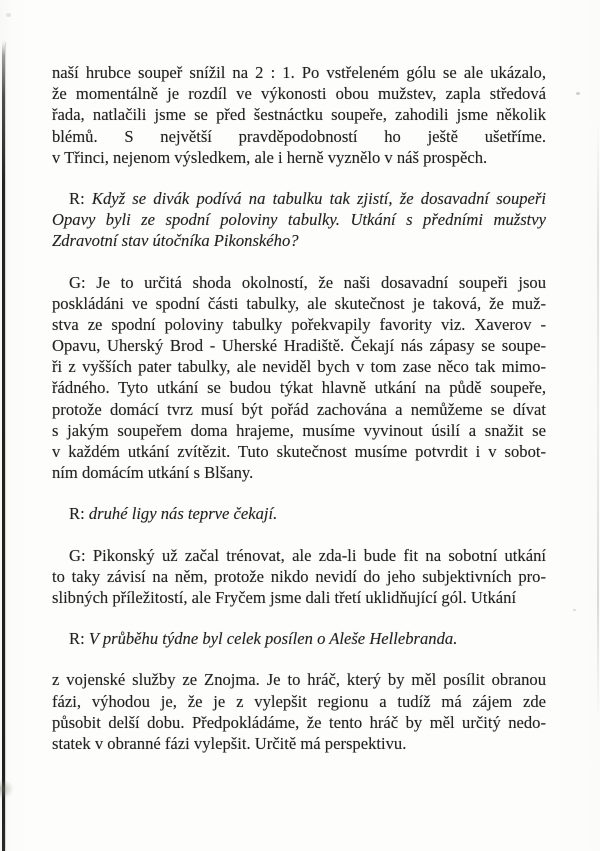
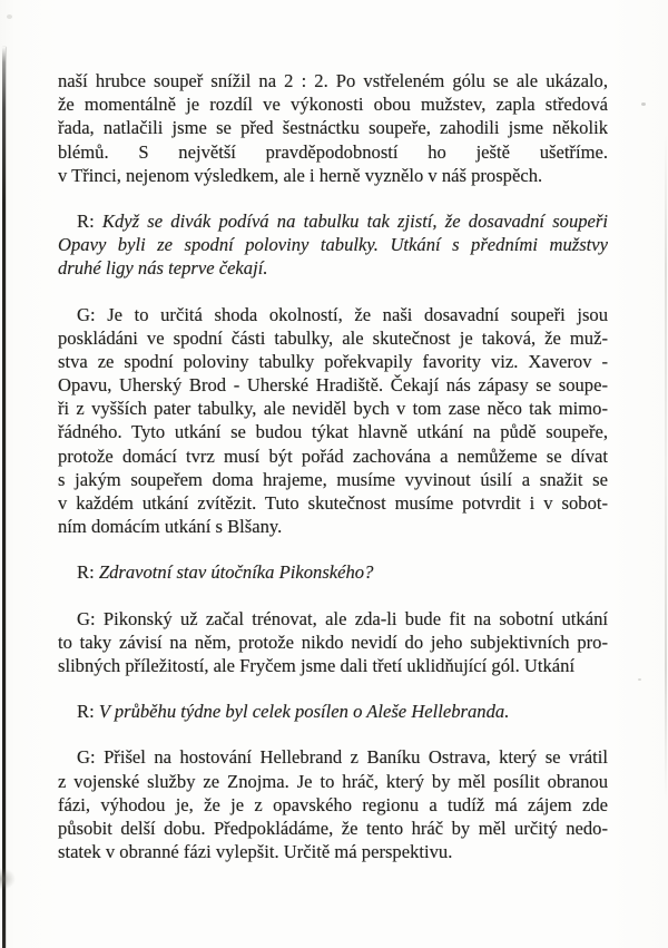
- naší hrubce soupeř snížil na 2 : 1. Po vstřeleném gólu se ale ukázalo,
+ naší hrubce soupeř snížil na 2 : 2. Po vstřeleném gólu se ale ukázalo,
  že momentálně je rozdíl ve výkonosti obou mužstev, zapla středová
  řada, natlačili jsme se před šestnáctku soupeře, zahodili jsme několik
  blémů. S největší pravděpodobností ho ještě ušetříme.
  v Třinci, nejenom výsledkem, ale i herně vyznělo v náš prospěch.
  R: Když se divák podívá na tabulku tak zjistí, že dosavadní soupeři
  Opavy byli ze spodní poloviny tabulky. Utkání s předními mužstvy
- Zdravotní stav útočníka Pikonského?
+ druhé ligy nás teprve čekají.
  G: Je to určitá shoda okolností, že naši dosavadní soupeři jsou
  poskládáni ve spodní části tabulky, ale skutečnost je taková, že muž-
  stva ze spodní poloviny tabulky pořekvapily favority viz. Xaverov -
  Opavu, Uherský Brod - Uherské Hradiště. Čekají nás zápasy se soupe-
  ři z vyšších pater tabulky, ale neviděl bych v tom zase něco tak mimo-
  řádného. Tyto utkání se budou týkat hlavně utkání na půdě soupeře,
  protože domácí tvrz musí být pořád zachována a nemůžeme se dívat
  s jakým soupeřem doma hrajeme, musíme vyvinout úsilí a snažit se
  v každém utkání zvítězit. Tuto skutečnost musíme potvrdit i v sobot-
  ním domácím utkání s Blšany.
- R: druhé ligy nás teprve čekají.
+ R: Zdravotní stav útočníka Pikonského?
  G: Pikonský už začal trénovat, ale zda-li bude fit na sobotní utkání
  to taky závisí na něm, protože nikdo nevidí do jeho subjektivních pro-
  slibných příležitostí, ale Fryčem jsme dali třetí uklidňující gól. Utkání
  R: V průběhu týdne byl celek posílen o Aleše Hellebranda.
+ G: Přišel na hostování Hellebrand z Baníku Ostrava, který se vrátil
  z vojenské služby ze Znojma. Je to hráč, který by měl posílit obranou
- fázi, výhodou je, že je z vylepšit regionu a tudíž má zájem zde
+ fázi, výhodou je, že je z opavského regionu a tudíž má zájem zde
  působit delší dobu. Předpokládáme, že tento hráč by měl určitý nedo-
  statek v obranné fázi vylepšit. Určitě má perspektivu.
